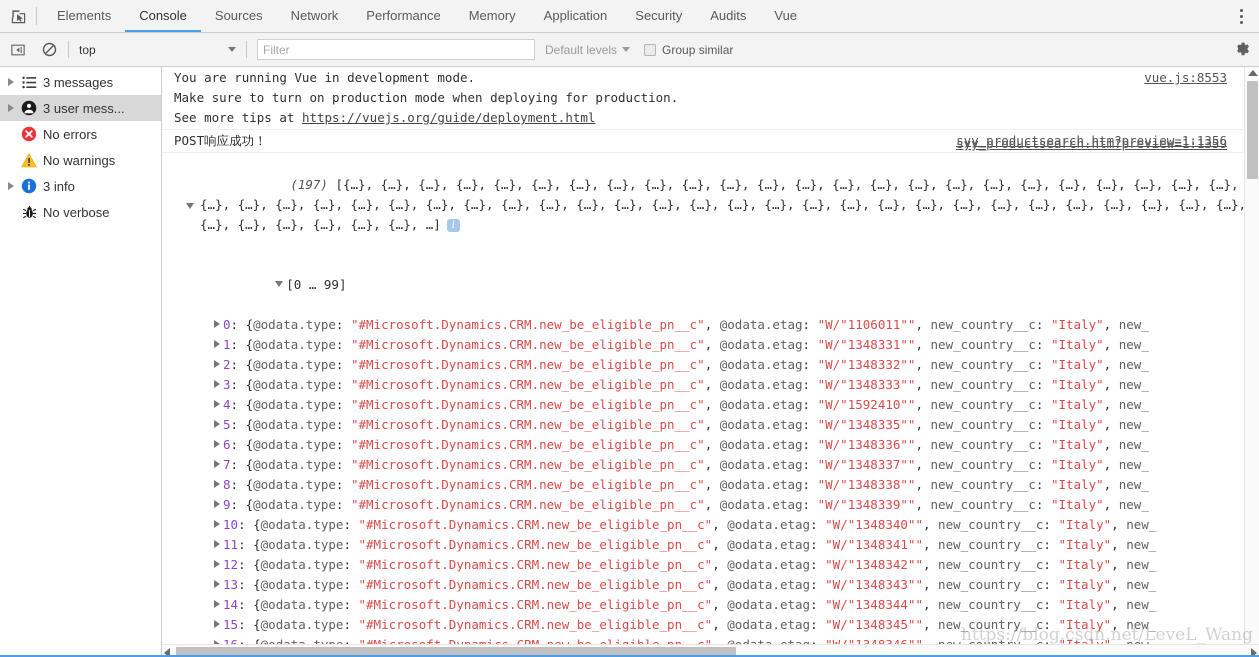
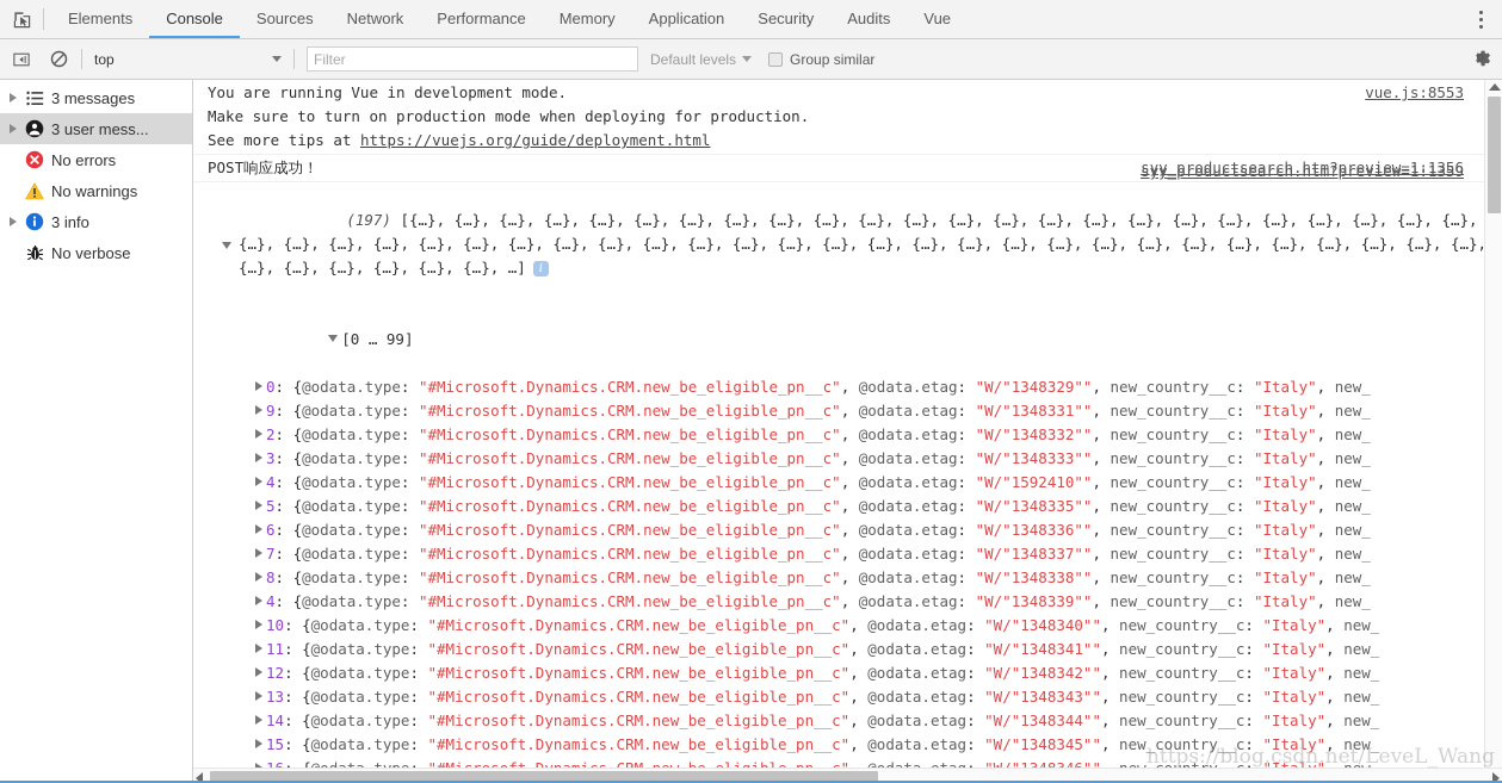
  Elements
  Console
  Sources
  Network
  Performance
  Memory
  Application
  Security
  Audits
  Vue
  top
  Filter
  Default levels
  Group similar
  3 messages
  3 user mess...
  No errors
  No warnings
  3 info
  No verbose
  You are running Vue in development mode.
  Make sure to turn on production mode when deploying for production.
  See more tips at https://vuejs.org/guide/deployment.html
  vue.js:8553
  POST响应成功！
  syy_productsearch.htm?preview=1:1356
  syy_productsearch.htm?preview=1:1359
  (197) [{…}, {…}, {…}, {…}, {…}, {…}, {…}, {…}, {…}, {…}, {…}, {…}, {…}, {…}, {…}, {…}, {…}, {…}, {…}, {…}, {…}, {…}, {…}, {…}, {…}, {…}, {…}, {…}, {…}, {…}, {…}, {…}, {…}, {…}, {…}, {…}, {…}, {…}, {…}, {…}, {…}, {…}, {…}, {…}, {…}, {…}, {…}, {…}, {…}, {…}, {…}, {…}, {…}, {…}, {…}, {…}, {…}, {…}, …] i
  [0 … 99]
- 0: {@odata.type: "#Microsoft.Dynamics.CRM.new_be_eligible_pn__c", @odata.etag: "W/"1106011"", new_country__c: "Italy", new_
+ 0: {@odata.type: "#Microsoft.Dynamics.CRM.new_be_eligible_pn__c", @odata.etag: "W/"1348329"", new_country__c: "Italy", new_
- 1: {@odata.type: "#Microsoft.Dynamics.CRM.new_be_eligible_pn__c", @odata.etag: "W/"1348331"", new_country__c: "Italy", new_
+ 9: {@odata.type: "#Microsoft.Dynamics.CRM.new_be_eligible_pn__c", @odata.etag: "W/"1348331"", new_country__c: "Italy", new_
  2: {@odata.type: "#Microsoft.Dynamics.CRM.new_be_eligible_pn__c", @odata.etag: "W/"1348332"", new_country__c: "Italy", new_
  3: {@odata.type: "#Microsoft.Dynamics.CRM.new_be_eligible_pn__c", @odata.etag: "W/"1348333"", new_country__c: "Italy", new_
  4: {@odata.type: "#Microsoft.Dynamics.CRM.new_be_eligible_pn__c", @odata.etag: "W/"1592410"", new_country__c: "Italy", new_
  5: {@odata.type: "#Microsoft.Dynamics.CRM.new_be_eligible_pn__c", @odata.etag: "W/"1348335"", new_country__c: "Italy", new_
  6: {@odata.type: "#Microsoft.Dynamics.CRM.new_be_eligible_pn__c", @odata.etag: "W/"1348336"", new_country__c: "Italy", new_
  7: {@odata.type: "#Microsoft.Dynamics.CRM.new_be_eligible_pn__c", @odata.etag: "W/"1348337"", new_country__c: "Italy", new_
  8: {@odata.type: "#Microsoft.Dynamics.CRM.new_be_eligible_pn__c", @odata.etag: "W/"1348338"", new_country__c: "Italy", new_
- 9: {@odata.type: "#Microsoft.Dynamics.CRM.new_be_eligible_pn__c", @odata.etag: "W/"1348339"", new_country__c: "Italy", new_
+ 4: {@odata.type: "#Microsoft.Dynamics.CRM.new_be_eligible_pn__c", @odata.etag: "W/"1348339"", new_country__c: "Italy", new_
  10: {@odata.type: "#Microsoft.Dynamics.CRM.new_be_eligible_pn__c", @odata.etag: "W/"1348340"", new_country__c: "Italy", new_
  11: {@odata.type: "#Microsoft.Dynamics.CRM.new_be_eligible_pn__c", @odata.etag: "W/"1348341"", new_country__c: "Italy", new_
  12: {@odata.type: "#Microsoft.Dynamics.CRM.new_be_eligible_pn__c", @odata.etag: "W/"1348342"", new_country__c: "Italy", new_
  13: {@odata.type: "#Microsoft.Dynamics.CRM.new_be_eligible_pn__c", @odata.etag: "W/"1348343"", new_country__c: "Italy", new_
  14: {@odata.type: "#Microsoft.Dynamics.CRM.new_be_eligible_pn__c", @odata.etag: "W/"1348344"", new_country__c: "Italy", new_
  15: {@odata.type: "#Microsoft.Dynamics.CRM.new_be_eligible_pn__c", @odata.etag: "W/"1348345"", new_country__c: "Italy", new_
  https://blog.csdn.net/LeveL_Wang
